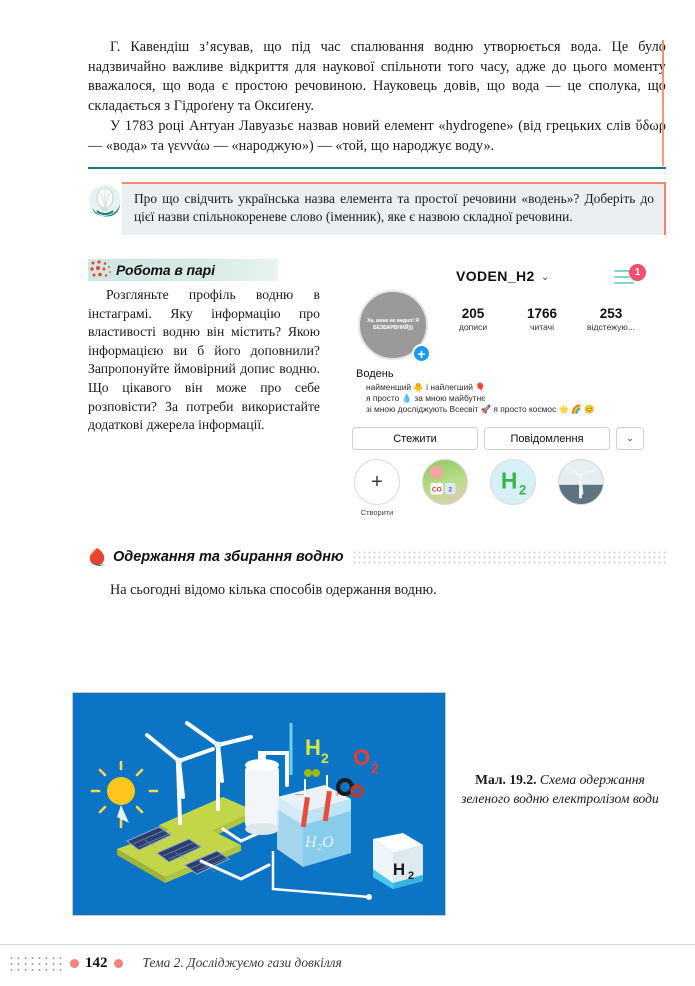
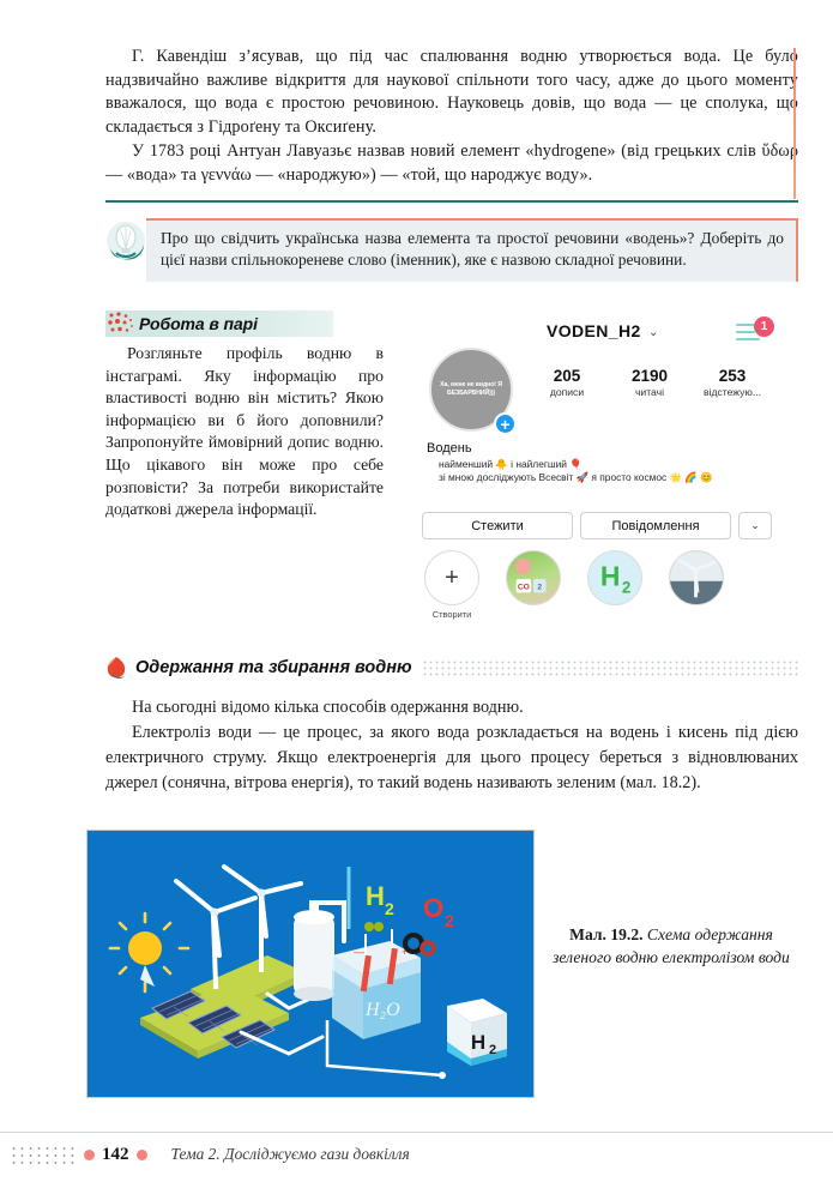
  Г. Кавендіш з’ясував, що під час спалювання водню утворюється вода. Це бул надзвичайно важливе відкриття для наукової спільноти того часу, адже до цього момент вважалося, що вода є простою речовиною. Науковець довів, що вода — це сполука, щ складається з Гідроґену та Оксиґену.
  У 1783 році Антуан Лавуазьє назвав новий елемент «hydrogene» (від грецьких слів ὕδω — «вода» та γεννάω — «народжую») — «той, що народжує воду».
  Про що свідчить українська назва елемента та простої речовини «водень»? Доберіть до цієї назви спільнокореневе слово (іменник), яке є назвою складної речовини.
  Робота в парі
  Розгляньте профіль водню в інстаграмі. Яку інформацію про властивості водню він містить? Якою інформацією ви б його доповнили? Запропонуйте ймовірний допис водню. Що цікавого він може про себе розповісти? За потреби використайте додаткові джерела інформації.
  VODEN_H2
  ⌄
  1
  +
  205
  дописи
- 1766
+ 2190
  читачі
  253
  відстежую...
  Водень
  найменший 🐥 і найлегший 🎈
- я просто 💧 за мною майбутнє
  зі мною досліджують Всесвіт 🚀 я просто космос 🌟 🌈 😊
  Стежити
  Повідомлення
  ⌄
  +
  Створити
  H
  2
  Одержання та збирання водню
  На сьогодні відомо кілька способів одержання водню.
+ Електроліз води — це процес, за якого вода розкладається на водень і кисень під дією електричного струму. Якщо електроенергія для цього процесу береться з відновлюваних джерел (сонячна, вітрова енергія), то такий водень називають зеленим (мал. 18.2).
  —
  +
  H₂O
  H
  2
  O
  2
  H
  2
  Мал. 19.2. Схема одержання зеленого водню електролізом води
  142
  Тема 2. Досліджуємо гази довкілля
